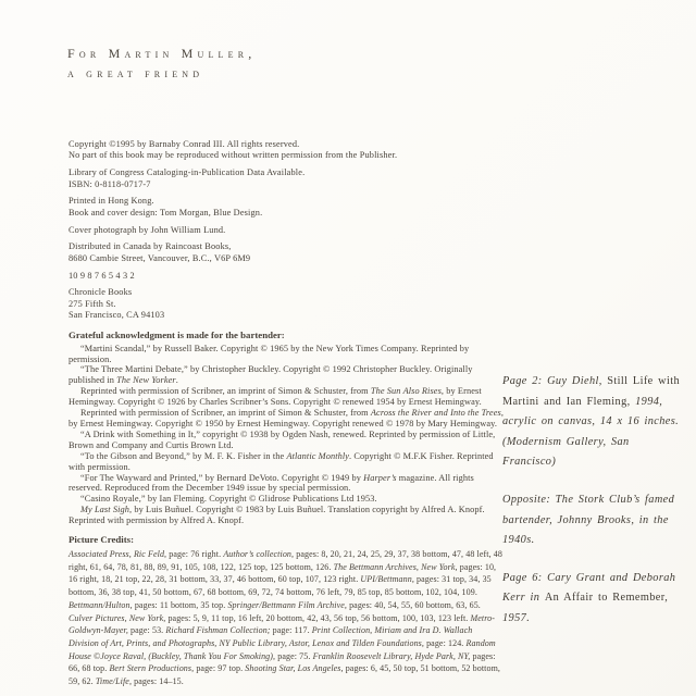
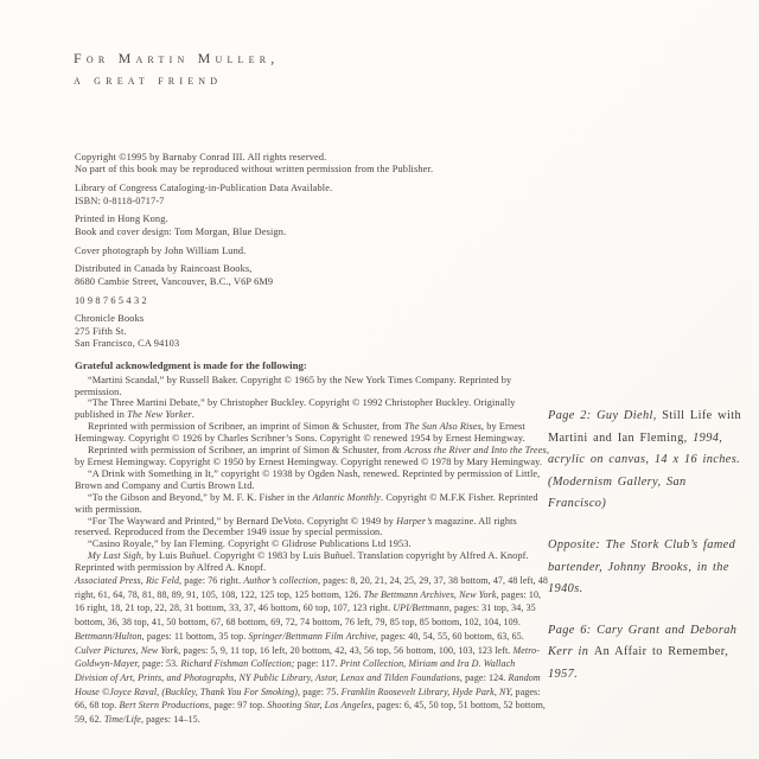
  For Martin Muller,
  a great friend
  Copyright ©1995 by Barnaby Conrad III. All rights reserved.
  No part of this book may be reproduced without written permission from the Publisher.
  Library of Congress Cataloging-in-Publication Data Available.
  ISBN: 0-8118-0717-7
  Printed in Hong Kong.
  Book and cover design: Tom Morgan, Blue Design.
  Cover photograph by John William Lund.
  Distributed in Canada by Raincoast Books,
  8680 Cambie Street, Vancouver, B.C., V6P 6M9
  10 9 8 7 6 5 4 3 2
  Chronicle Books
  275 Fifth St.
  San Francisco, CA 94103
- Grateful acknowledgment is made for the bartender:
+ Grateful acknowledgment is made for the following:
  “Martini Scandal,” by Russell Baker. Copyright © 1965 by the New York Times Company. Reprinted by permission.
  “The Three Martini Debate,” by Christopher Buckley. Copyright © 1992 Christopher Buckley. Originally published in The New Yorker.
  Reprinted with permission of Scribner, an imprint of Simon & Schuster, from The Sun Also Rises, by Ernest Hemingway. Copyright © 1926 by Charles Scribner’s Sons. Copyright © renewed 1954 by Ernest Hemingway.
  Reprinted with permission of Scribner, an imprint of Simon & Schuster, from Across the River and Into the Trees, by Ernest Hemingway. Copyright © 1950 by Ernest Hemingway. Copyright renewed © 1978 by Mary Hemingway.
  “A Drink with Something in It,” copyright © 1938 by Ogden Nash, renewed. Reprinted by permission of Little, Brown and Company and Curtis Brown Ltd.
  “To the Gibson and Beyond,” by M. F. K. Fisher in the Atlantic Monthly. Copyright © M.F.K Fisher. Reprinted with permission.
  “For The Wayward and Printed,” by Bernard DeVoto. Copyright © 1949 by Harper’s magazine. All rights reserved. Reproduced from the December 1949 issue by special permission.
  “Casino Royale,” by Ian Fleming. Copyright © Glidrose Publications Ltd 1953.
  My Last Sigh, by Luis Buñuel. Copyright © 1983 by Luis Buñuel. Translation copyright by Alfred A. Knopf. Reprinted with permission by Alfred A. Knopf.
- Picture Credits:
  Associated Press, Ric Feld, page: 76 right. Author’s collection, pages: 8, 20, 21, 24, 25, 29, 37, 38 bottom, 47, 48 left, 48 right, 61, 64, 78, 81, 88, 89, 91, 105, 108, 122, 125 top, 125 bottom, 126. The Bettmann Archives, New York, pages: 10, 16 right, 18, 21 top, 22, 28, 31 bottom, 33, 37, 46 bottom, 60 top, 107, 123 right. UPI/Bettmann, pages: 31 top, 34, 35 bottom, 36, 38 top, 41, 50 bottom, 67, 68 bottom, 69, 72, 74 bottom, 76 left, 79, 85 top, 85 bottom, 102, 104, 109. Bettmann/Hulton, pages: 11 bottom, 35 top. Springer/Bettmann Film Archive, pages: 40, 54, 55, 60 bottom, 63, 65. Culver Pictures, New York, pages: 5, 9, 11 top, 16 left, 20 bottom, 42, 43, 56 top, 56 bottom, 100, 103, 123 left. Metro-Goldwyn-Mayer, page: 53. Richard Fishman Collection; page: 117. Print Collection, Miriam and Ira D. Wallach Division of Art, Prints, and Photographs, NY Public Library, Astor, Lenox and Tilden Foundations, page: 124. Random House ©Joyce Raval, (Buckley, Thank You For Smoking), page: 75. Franklin Roosevelt Library, Hyde Park, NY, pages: 66, 68 top. Bert Stern Productions, page: 97 top. Shooting Star, Los Angeles, pages: 6, 45, 50 top, 51 bottom, 52 bottom, 59, 62. Time/Life, pages: 14–15.
  Page 2: Guy Diehl, Still Life with Martini and Ian Fleming, 1994, acrylic on canvas, 14 x 16 inches. (Modernism Gallery, San Francisco)
  Opposite: The Stork Club’s famed bartender, Johnny Brooks, in the 1940s.
  Page 6: Cary Grant and Deborah Kerr in An Affair to Remember, 1957.
